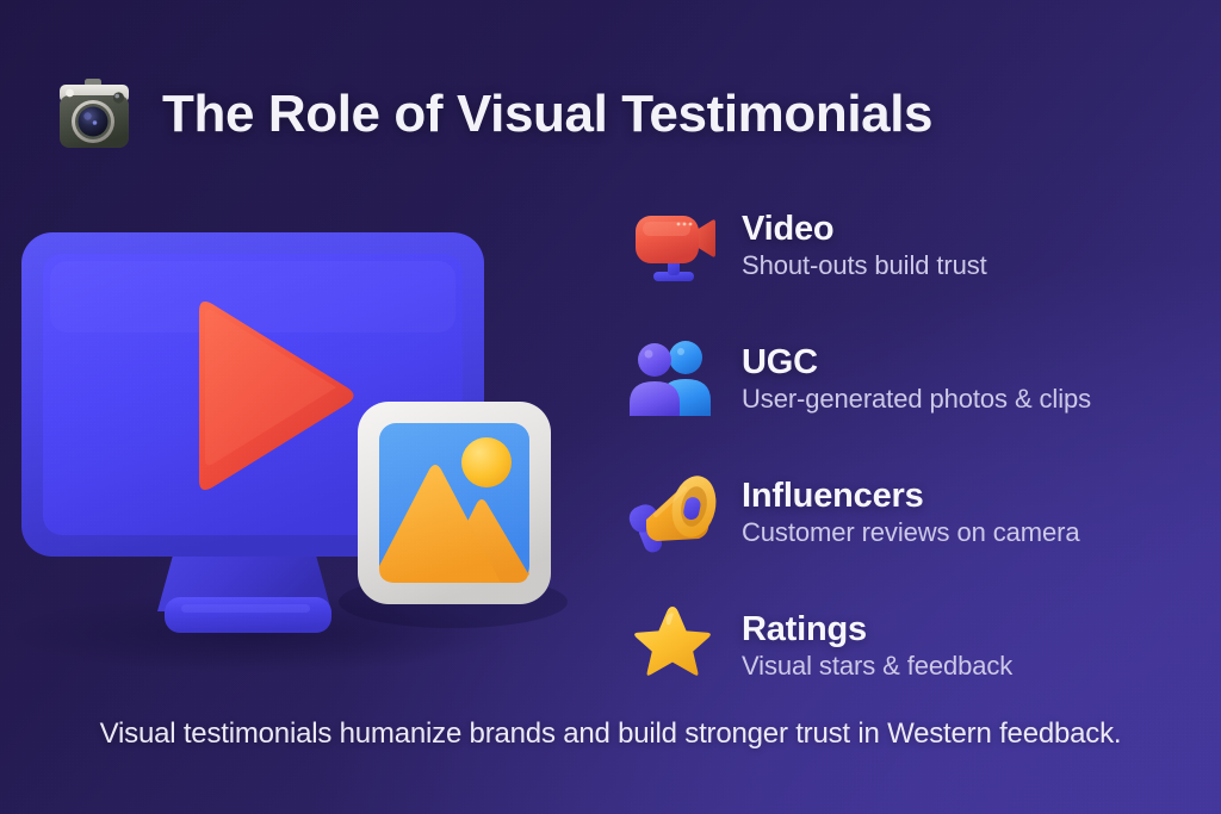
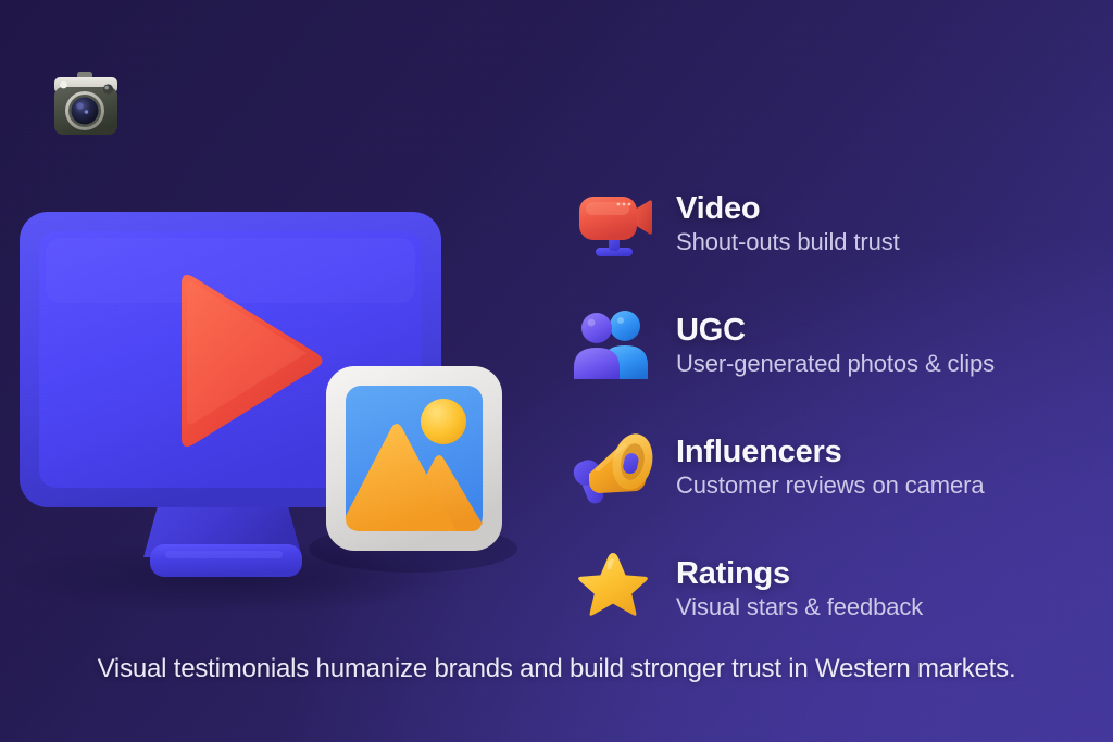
- The Role of Visual Testimonials
  Video
  Shout-outs build trust
  UGC
  User-generated photos & clips
  Influencers
  Customer reviews on camera
  Ratings
  Visual stars & feedback
- Visual testimonials humanize brands and build stronger trust in Western feedback.
+ Visual testimonials humanize brands and build stronger trust in Western markets.
